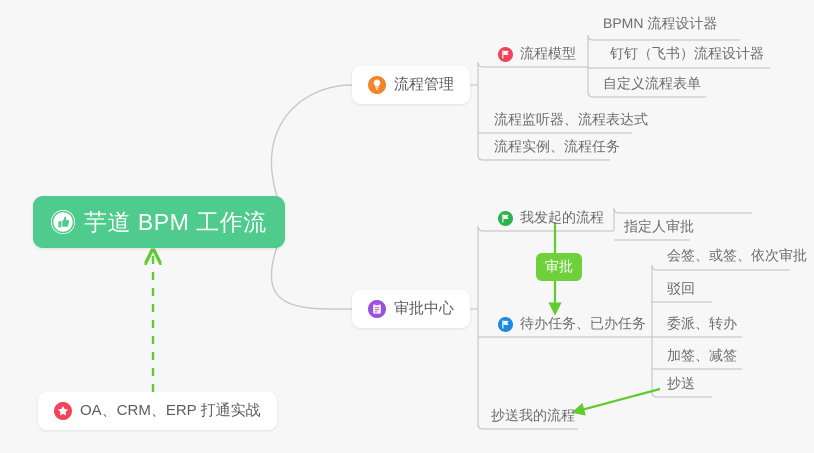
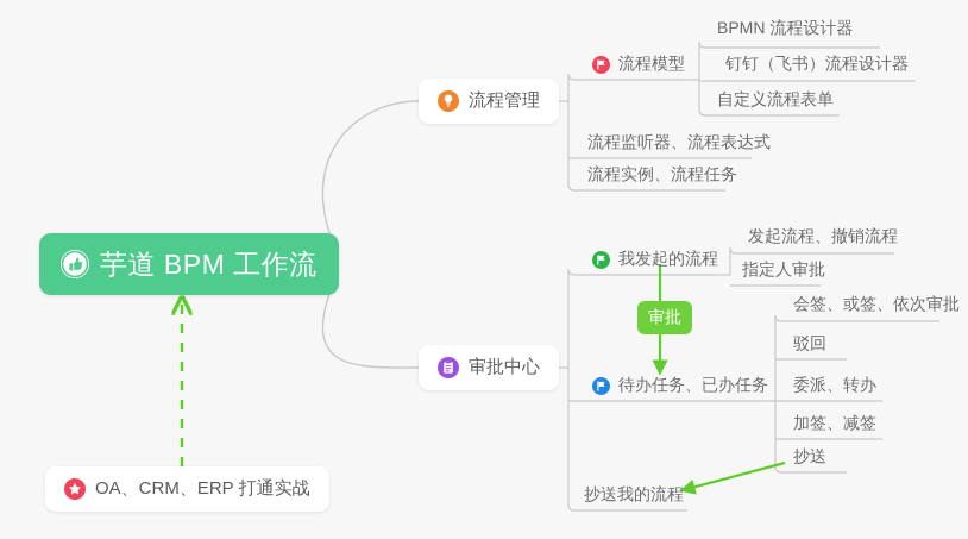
  芋道 BPM 工作流
  流程管理
  流程模型
  BPMN 流程设计器
  钉钉（飞书）流程设计器
  自定义流程表单
  流程监听器、流程表达式
  流程实例、流程任务
  审批中心
  我发起的流程
+ 发起流程、撤销流程
  指定人审批
  待办任务、已办任务
  会签、或签、依次审批
  驳回
  委派、转办
  加签、减签
  抄送
  抄送我的流程
  审批
  OA、CRM、ERP 打通实战
